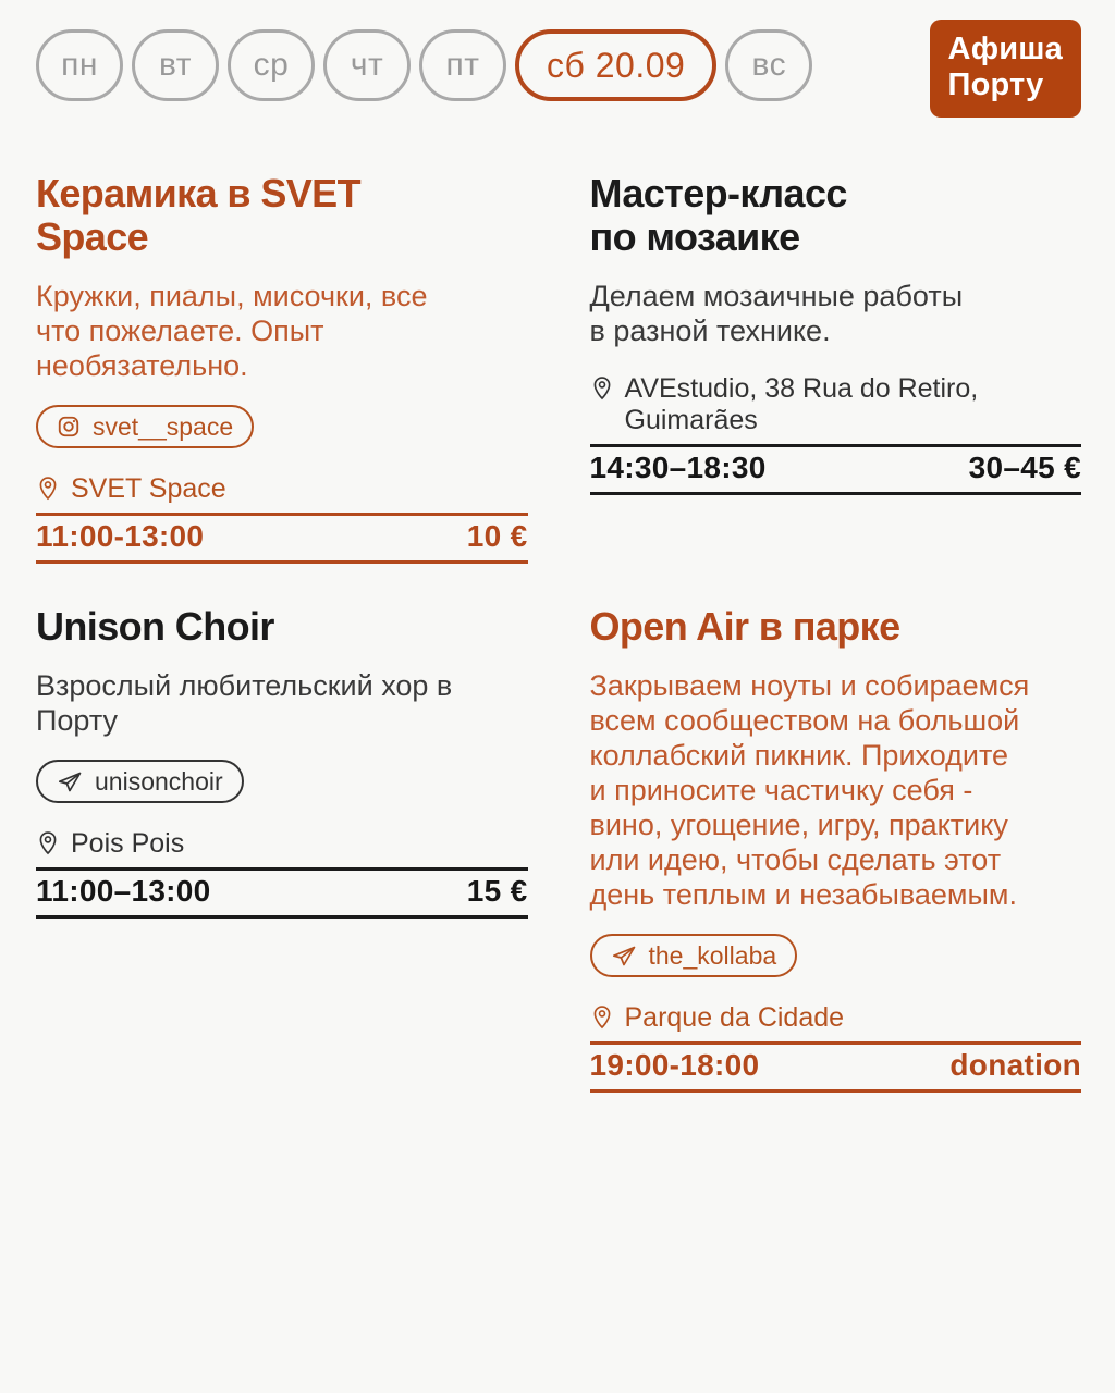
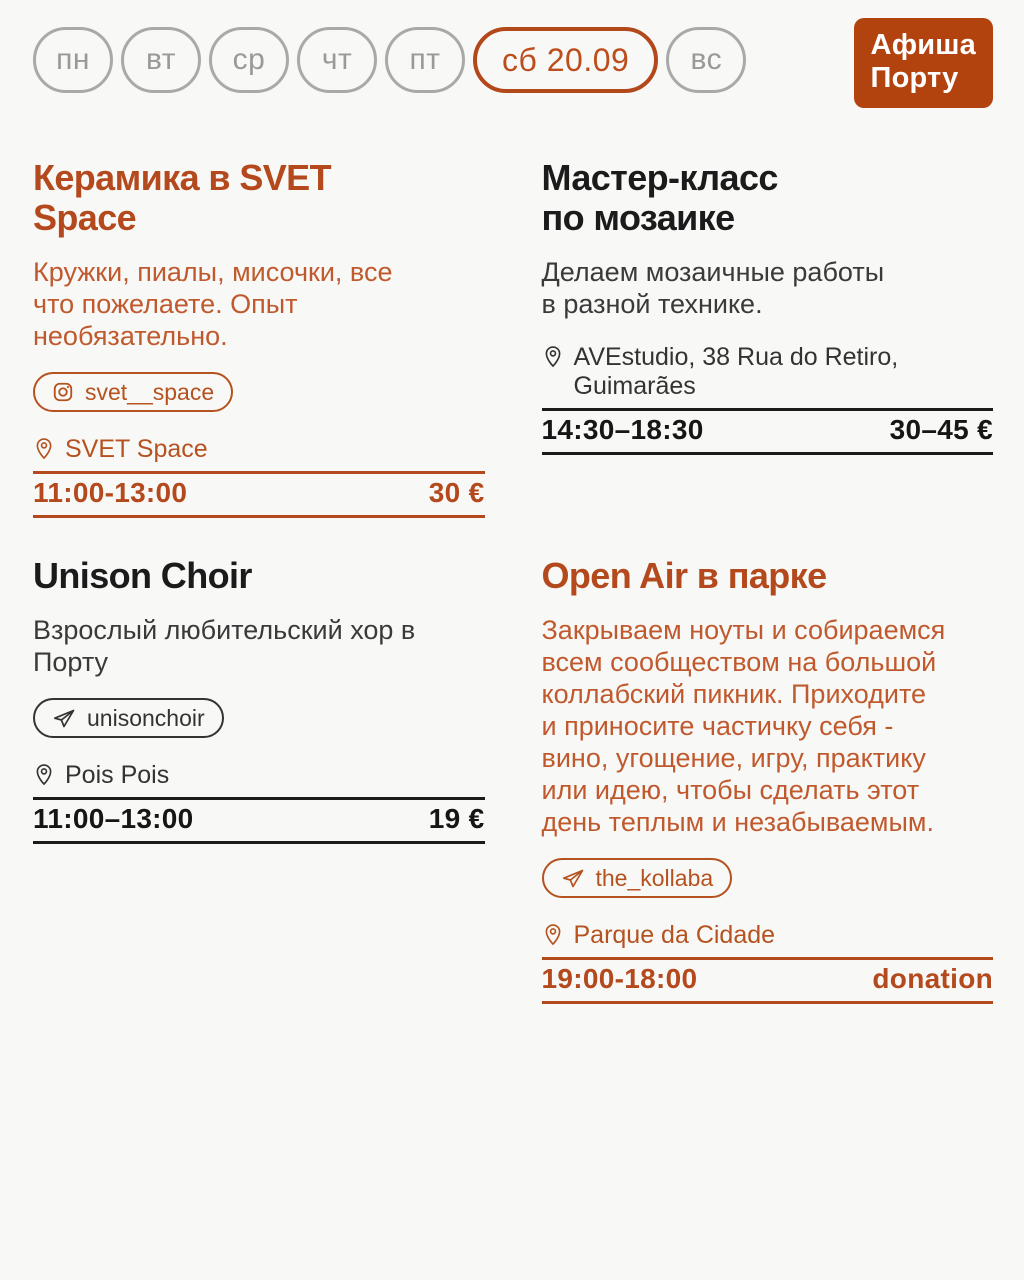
  пн
  вт
  ср
  чт
  пт
  сб 20.09
  вс
  Афиша
  Порту
  Керамика в SVET
  Space
  Кружки, пиалы, мисочки, все
  что пожелаете. Опыт
  необязательно.
  svet__space
  SVET Space
  11:00-13:00
- 10 €
+ 30 €
  Мастер-класс
  по мозаике
  Делаем мозаичные работы
  в разной технике.
  AVEstudio, 38 Rua do Retiro,
  Guimarães
  14:30–18:30
  30–45 €
  Unison Choir
  Взрослый любительский хор в
  Порту
  unisonchoir
  Pois Pois
  11:00–13:00
- 15 €
+ 19 €
  Open Air в парке
  Закрываем ноуты и собираемся
  всем сообществом на большой
  коллабский пикник. Приходите
  и приносите частичку себя -
  вино, угощение, игру, практику
  или идею, чтобы сделать этот
  день теплым и незабываемым.
  the_kollaba
  Parque da Cidade
  19:00-18:00
  donation
